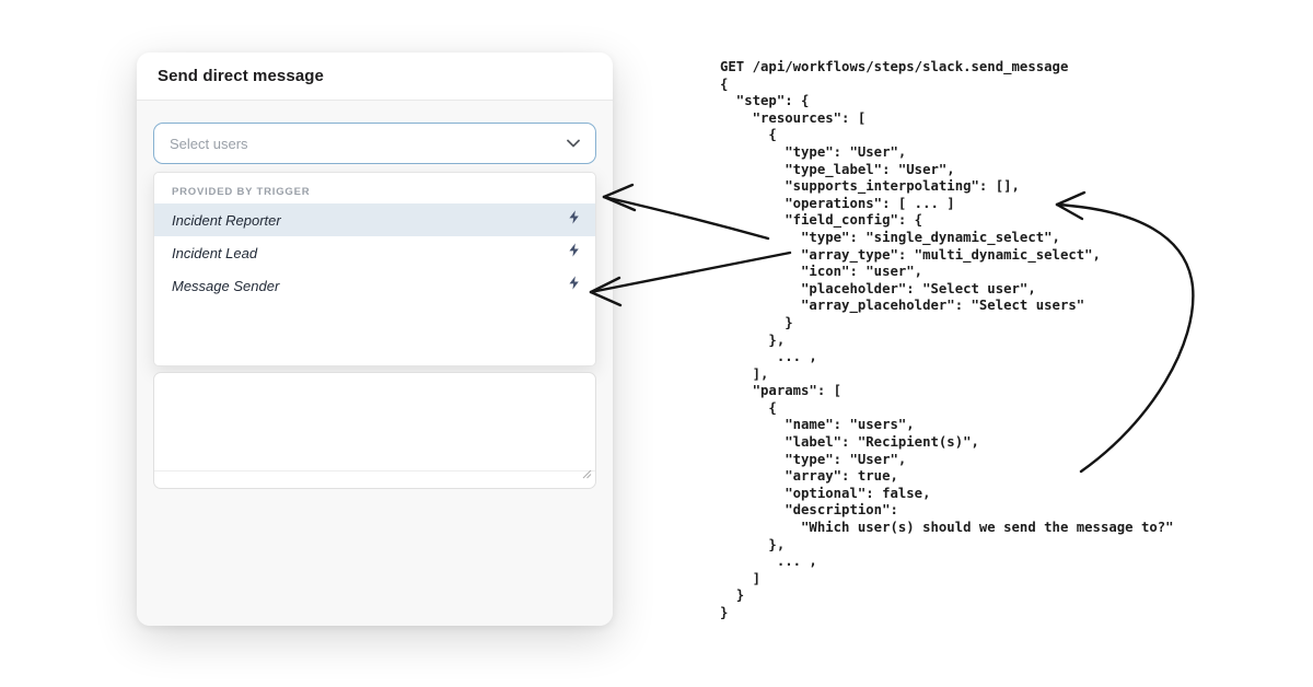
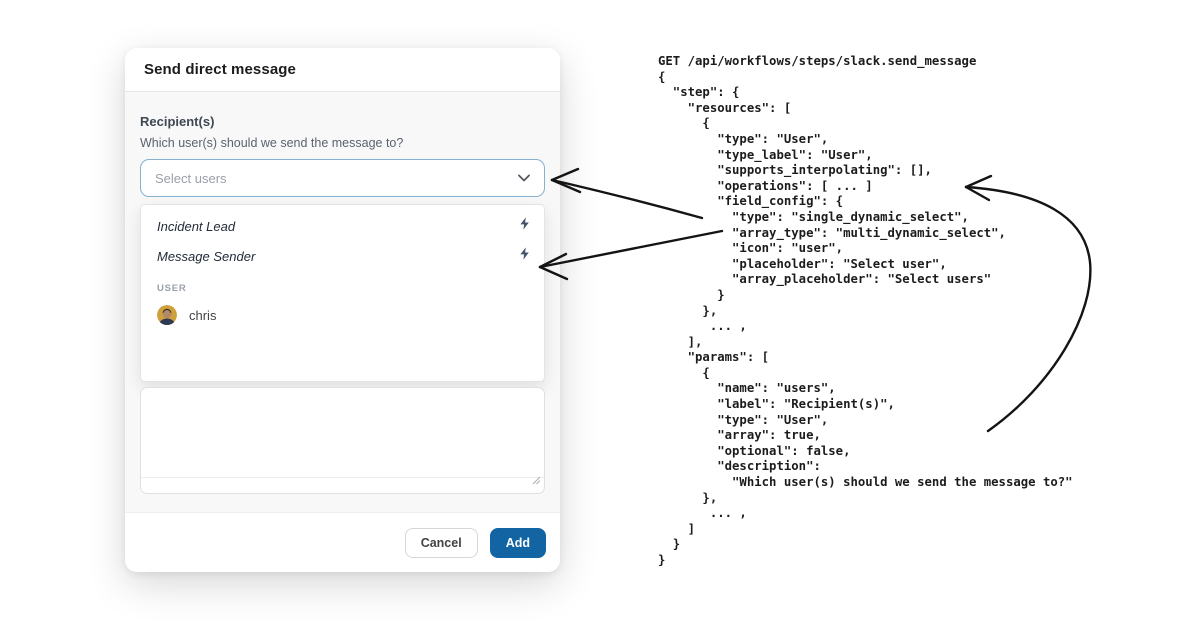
  Send direct message
+ Recipient(s)
+ Which user(s) should we send the message to?
  Select users
- PROVIDED BY TRIGGER
- Incident Reporter
  Incident Lead
  Message Sender
+ USER
+ chris
+ Cancel
+ Add
  GET /api/workflows/steps/slack.send_message
  {
  "step": {
  "resources": [
  {
  "type": "User",
  "type_label": "User",
  "supports_interpolating": [],
  "operations": [ ... ]
  "field_config": {
  "type": "single_dynamic_select",
  "array_type": "multi_dynamic_select",
  "icon": "user",
  "placeholder": "Select user",
  "array_placeholder": "Select users"
  }
  },
  ... ,
  ],
  "params": [
  {
  "name": "users",
  "label": "Recipient(s)",
  "type": "User",
  "array": true,
  "optional": false,
  "description":
  "Which user(s) should we send the message to?"
  },
  ... ,
  ]
  }
  }
